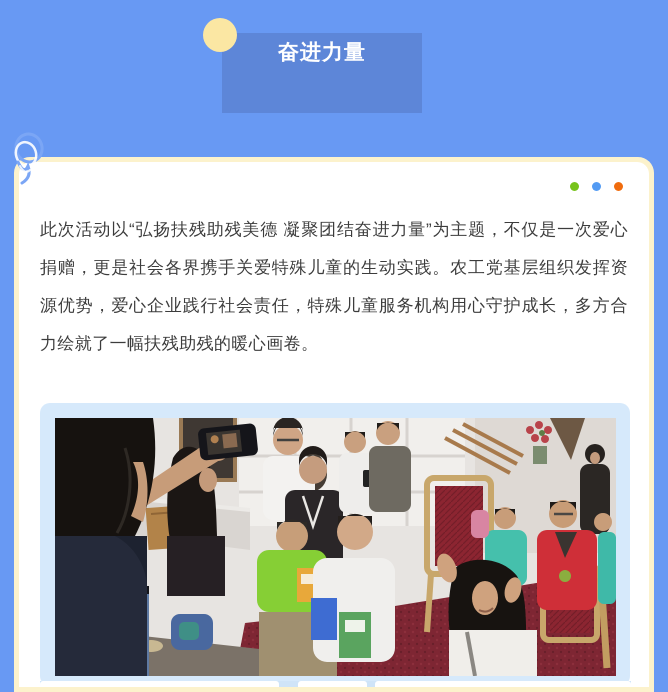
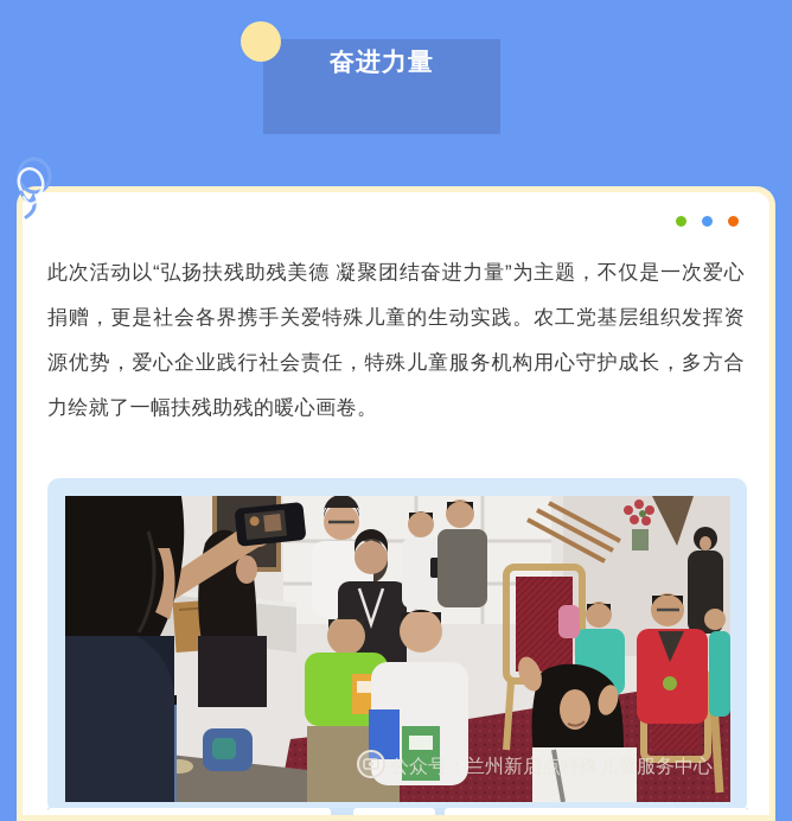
  奋进力量
  此次活动以“弘扬扶残助残美德 凝聚团结奋进力量”为主题，不仅是一次爱心捐赠，更是社会各界携手关爱特殊儿童的生动实践。农工党基层组织发挥资源优势，爱心企业践行社会责任，特殊儿童服务机构用心守护成长，多方合力绘就了一幅扶残助残的暖心画卷。
+ 公众号：兰州新启点特殊儿童服务中心
